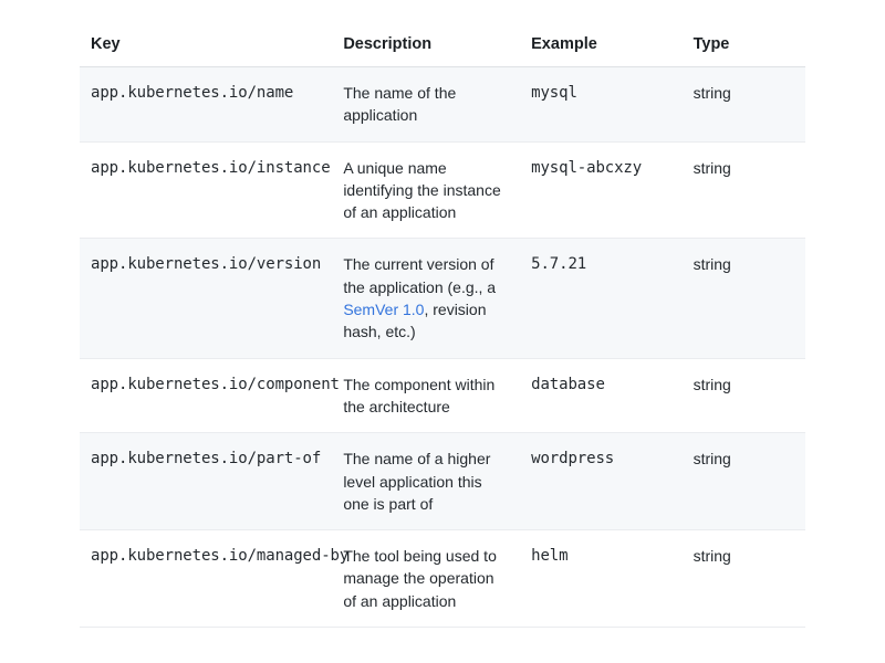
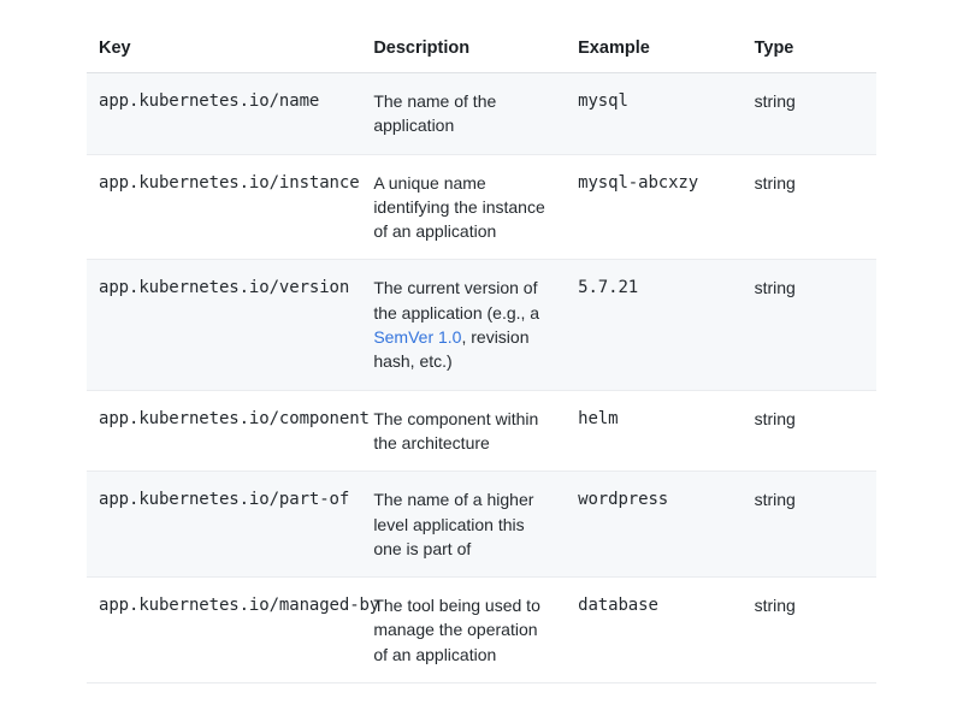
  Key	Description	Example	Type
  app.kubernetes.io/name	The name of the application	mysql	string
  app.kubernetes.io/instance	A unique name identifying the instance of an application	mysql-abcxzy	string
  app.kubernetes.io/version	The current version of the application (e.g., a SemVer 1.0, revision hash, etc.)	5.7.21	string
- app.kubernetes.io/component	The component within the architecture	database	string
+ app.kubernetes.io/component	The component within the architecture	helm	string
  app.kubernetes.io/part-of	The name of a higher level application this one is part of	wordpress	string
- app.kubernetes.io/managed-b	The tool being used to manage the operation of an application	helm	string
+ app.kubernetes.io/managed-b	The tool being used to manage the operation of an application	database	string
